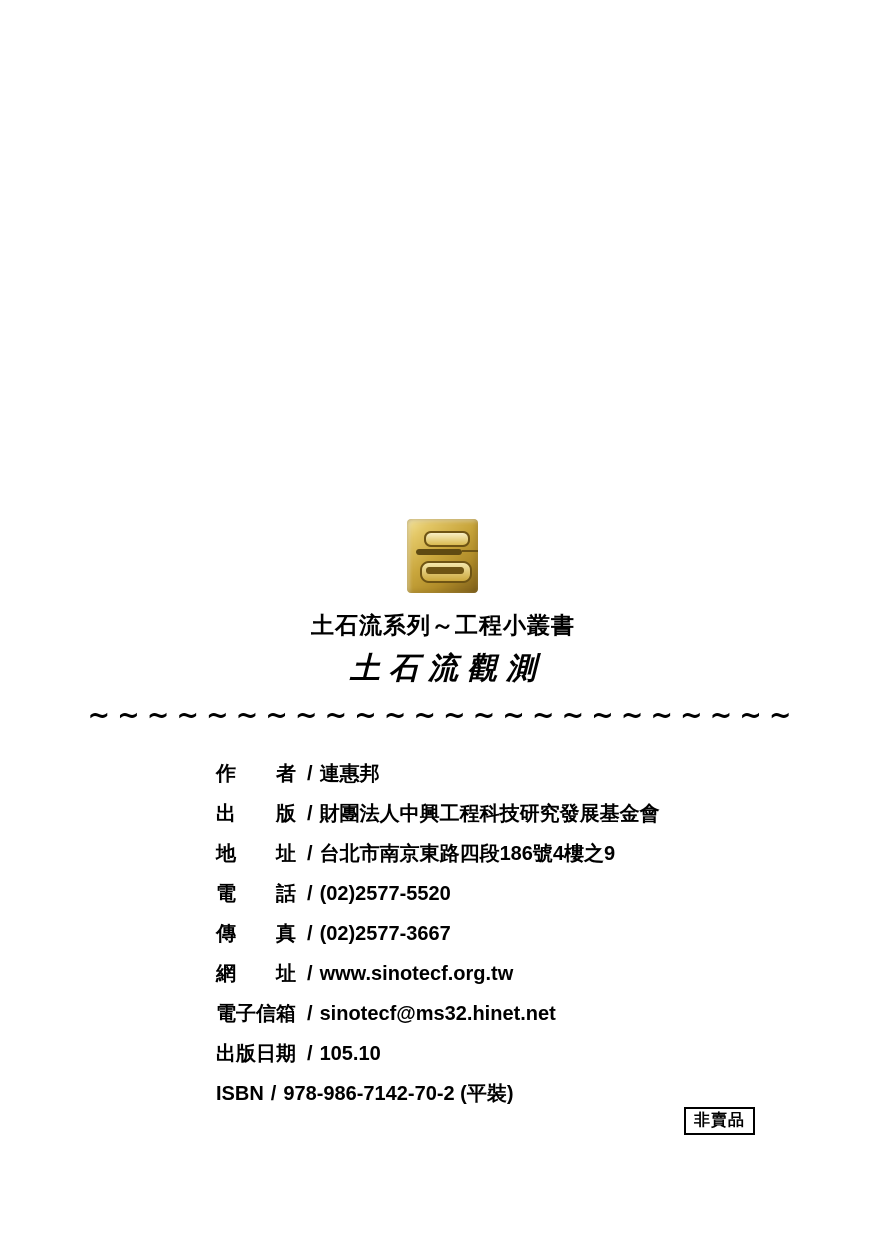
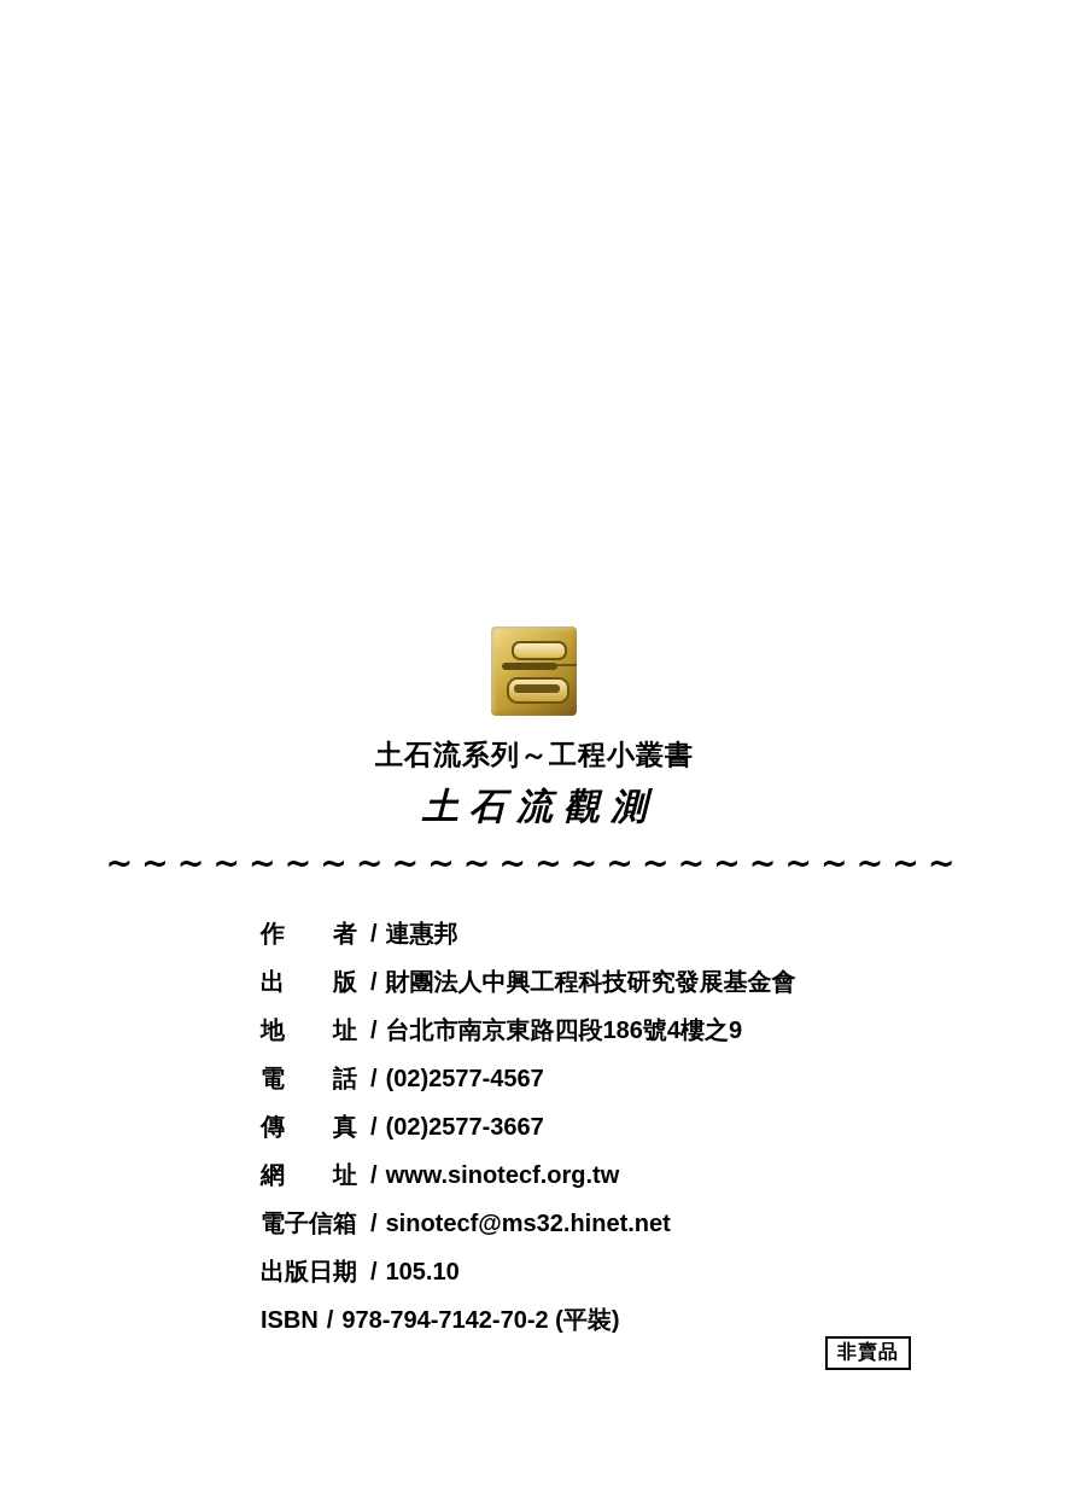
  土石流系列～工程小叢書
  土石流觀測
  ~~~~~~~~~~~~~~~~~~~~~~~~
  作 者 / 連惠邦
  出 版 / 財團法人中興工程科技研究發展基金會
  地 址 / 台北市南京東路四段186號4樓之9
- 電 話 / (02)2577-5520
+ 電 話 / (02)2577-4567
  傳 真 / (02)2577-3667
  網 址 / www.sinotecf.org.tw
  電子信箱 / sinotecf@ms32.hinet.net
  出版日期 / 105.10
- ISBN / 978-986-7142-70-2 (平裝)
+ ISBN / 978-794-7142-70-2 (平裝)
  非賣品
